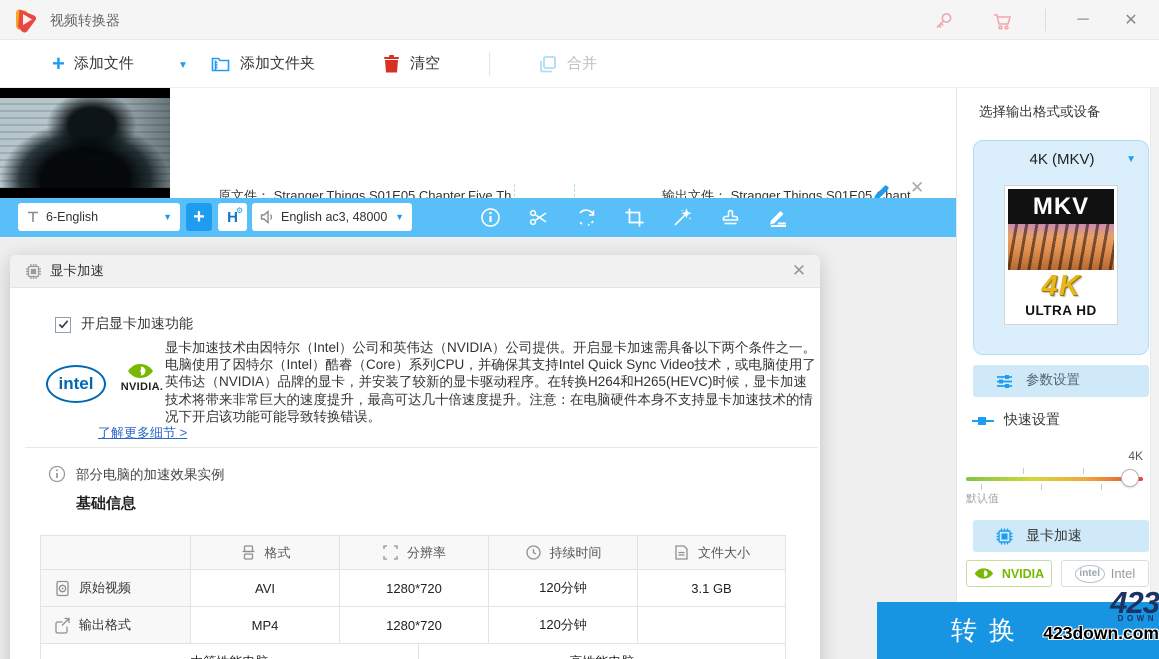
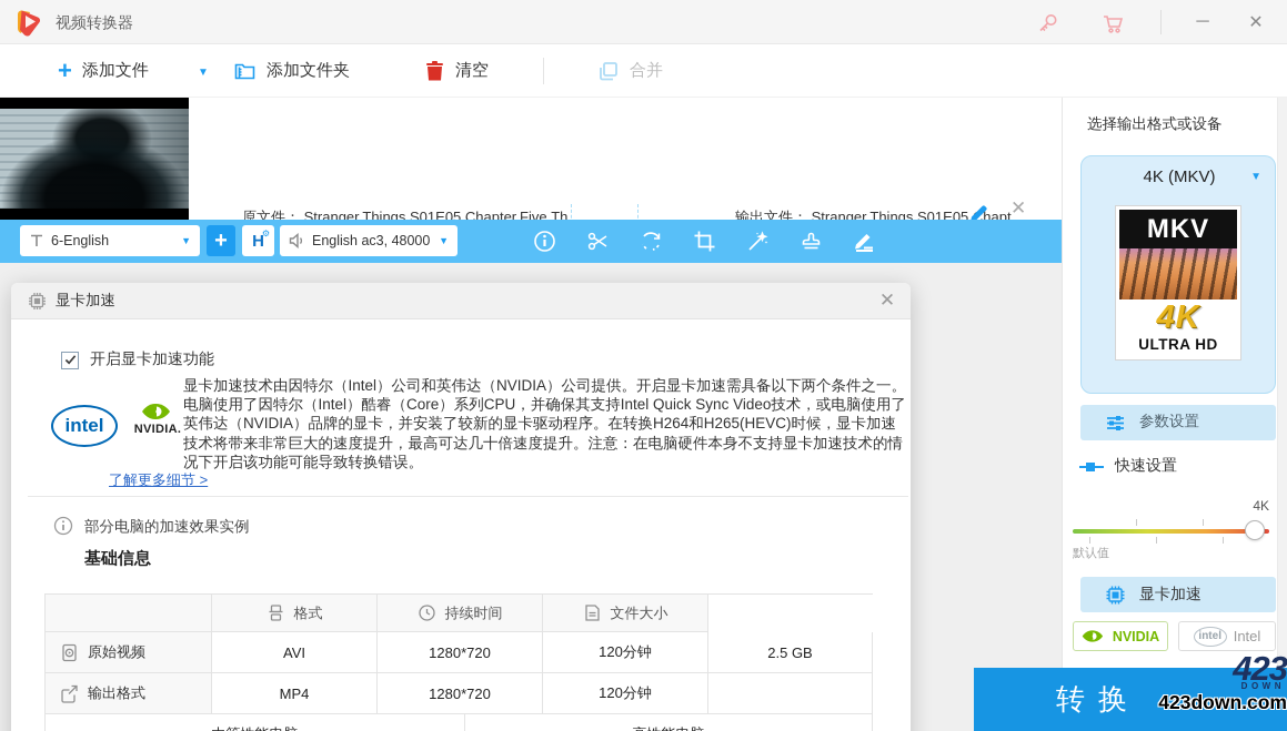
  视频转换器
  ─
  ✕
  +
  添加文件
  ▼
  添加文件夹
  清空
  合并
  原文件： Stranger.Things.S01E05.Chapter.Five.Th...
  输出文件： Stranger.Things.S01E05.hapt...
  ✕
  6-English
  ▼
  +
  H
  ⚙
  English ac3, 48000
  ▼
  显卡加速
  ✕
  开启显卡加速功能
  intel
  NVIDIA.
  显卡加速技术由因特尔（Intel）公司和英伟达（NVIDIA）公司提供。开启显卡加速需具备以下两个条件之一。电脑使用了因特尔（Intel）酷睿（Core）系列CPU，并确保其支持Intel Quick Sync Video技术，或电脑使用了英伟达（NVIDIA）品牌的显卡，并安装了较新的显卡驱动程序。在转换H264和H265(HEVC)时候，显卡加速技术将带来非常巨大的速度提升，最高可达几十倍速度提升。注意：在电脑硬件本身不支持显卡加速技术的情况下开启该功能可能导致转换错误。
  了解更多细节 >
  部分电脑的加速效果实例
  基础信息
  格式
- 分辨率
  持续时间
  文件大小
  原始视频
  AVI
  1280*720
  120分钟
- 3.1 GB
+ 2.5 GB
  输出格式
  MP4
  1280*720
  120分钟
  选择输出格式或设备
  4K (MKV)
  ▼
  MKV
  4K
  ULTRA HD
  参数设置
  快速设置
  4K
  默认值
  显卡加速
  NVIDIA
  intel
  Intel
  转换
  423
  DOWN
  423down.com
